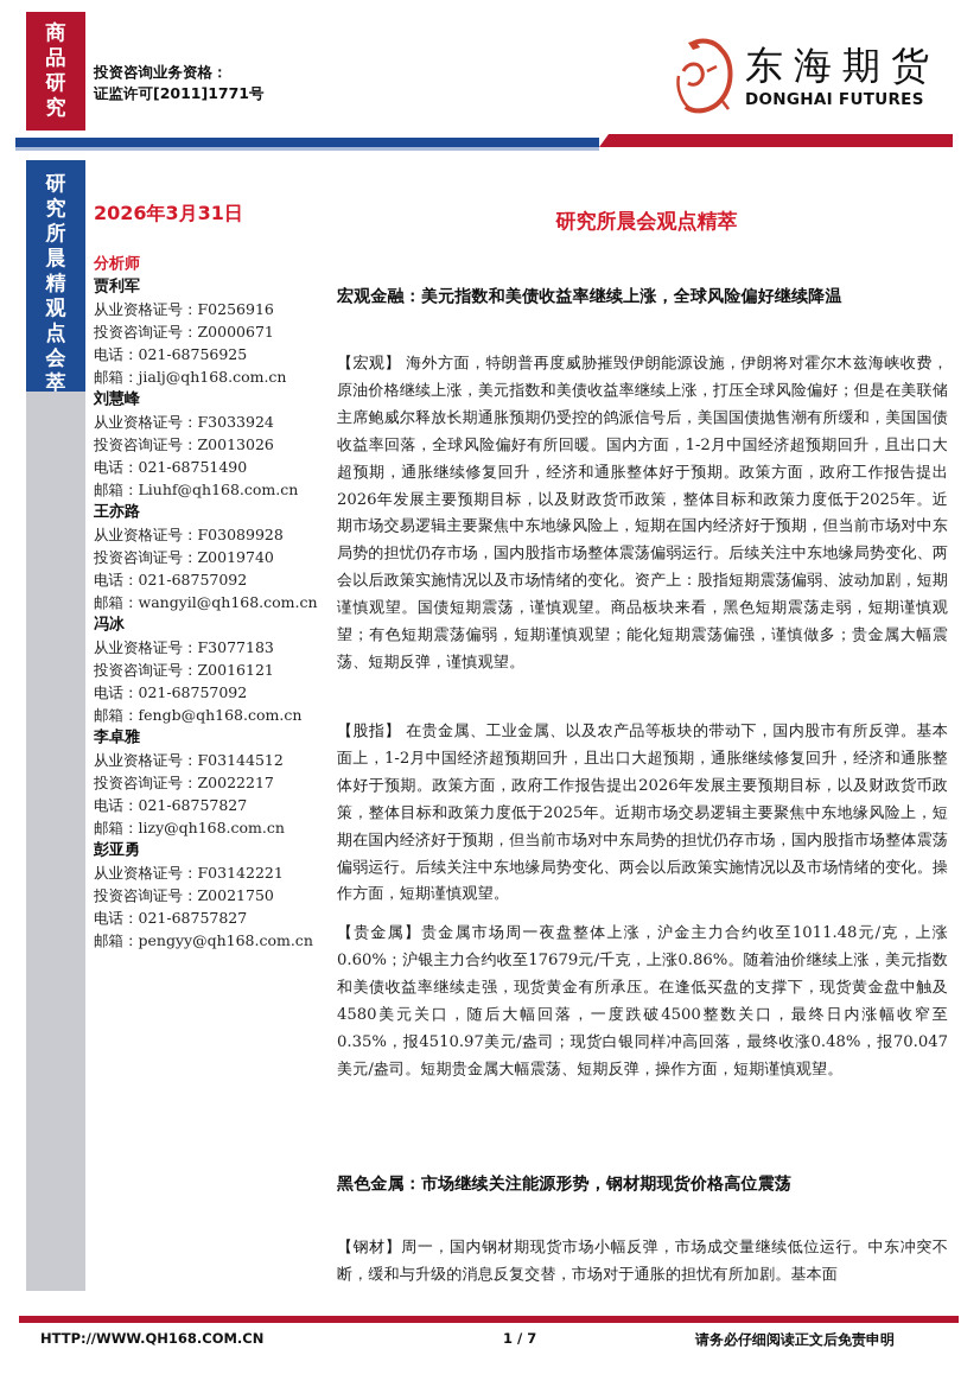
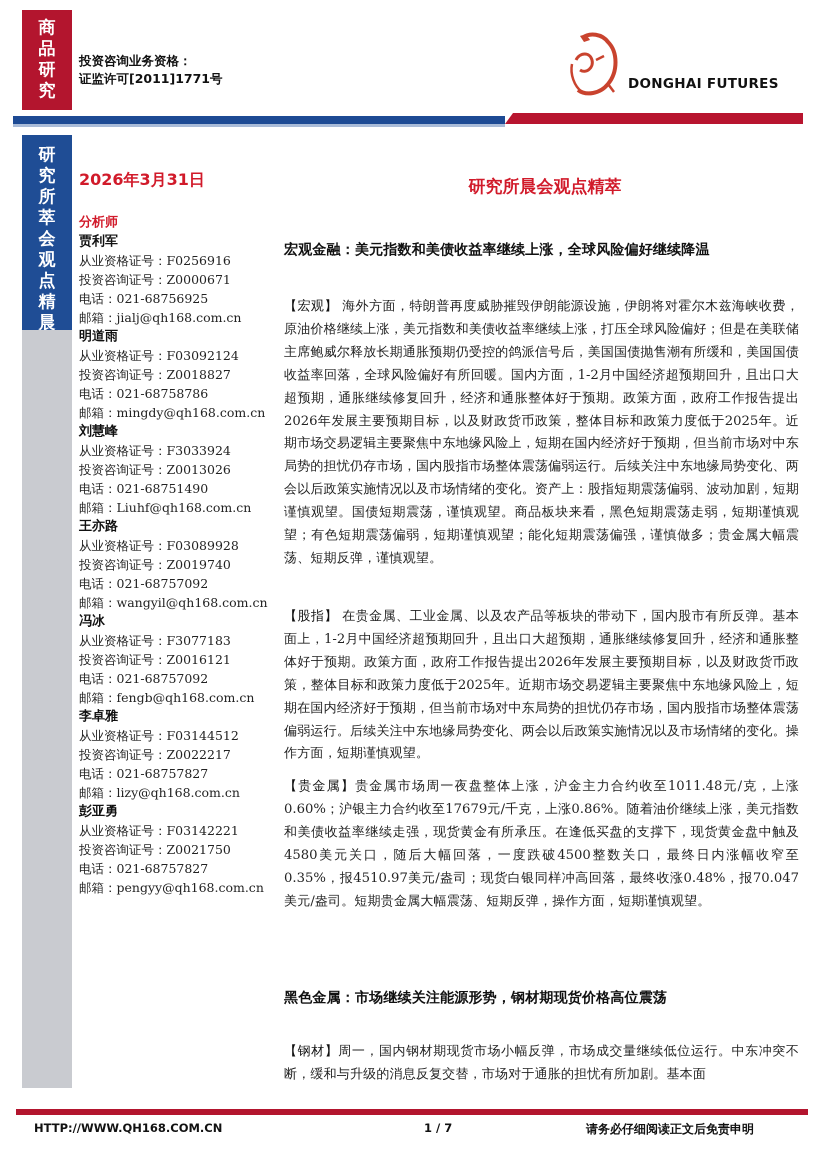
  商
  品
  研
  究
  投资咨询业务资格：
  证监许可[2011]1771号
- 东海期货
  DONGHAI FUTURES
  研
  究
  所
- 晨
+ 萃
- 精
+ 会
  观
  点
- 会
+ 精
- 萃
+ 晨
  2026年3月31日
  分析师
  贾利军
  从业资格证号：F0256916
  投资咨询证号：Z0000671
  电话：021-68756925
  邮箱：jialj@qh168.com.cn
+ 明道雨
+ 从业资格证号：F03092124
+ 投资咨询证号：Z0018827
+ 电话：021-68758786
+ 邮箱：mingdy@qh168.com.cn
  刘慧峰
  从业资格证号：F3033924
  投资咨询证号：Z0013026
  电话：021-68751490
  邮箱：Liuhf@qh168.com.cn
  王亦路
  从业资格证号：F03089928
  投资咨询证号：Z0019740
  电话：021-68757092
  邮箱：wangyil@qh168.com.cn
  冯冰
  从业资格证号：F3077183
  投资咨询证号：Z0016121
  电话：021-68757092
  邮箱：fengb@qh168.com.cn
  李卓雅
  从业资格证号：F03144512
  投资咨询证号：Z0022217
  电话：021-68757827
  邮箱：lizy@qh168.com.cn
  彭亚勇
  从业资格证号：F03142221
  投资咨询证号：Z0021750
  电话：021-68757827
  邮箱：pengyy@qh168.com.cn
  研究所晨会观点精萃
  宏观金融：美元指数和美债收益率继续上涨，全球风险偏好继续降温
  【宏观】 海外方面，特朗普再度威胁摧毁伊朗能源设施，伊朗将对霍尔木兹海峡收费，原油价格继续上涨，美元指数和美债收益率继续上涨，打压全球风险偏好；但是在美联储主席鲍威尔释放长期通胀预期仍受控的鸽派信号后，美国国债抛售潮有所缓和，美国国债收益率回落，全球风险偏好有所回暖。国内方面，1-2月中国经济超预期回升，且出口大超预期，通胀继续修复回升，经济和通胀整体好于预期。政策方面，政府工作报告提出2026年发展主要预期目标，以及财政货币政策，整体目标和政策力度低于2025年。近期市场交易逻辑主要聚焦中东地缘风险上，短期在国内经济好于预期，但当前市场对中东局势的担忧仍存市场，国内股指市场整体震荡偏弱运行。后续关注中东地缘局势变化、两会以后政策实施情况以及市场情绪的变化。资产上：股指短期震荡偏弱、波动加剧，短期谨慎观望。国债短期震荡，谨慎观望。商品板块来看，黑色短期震荡走弱，短期谨慎观望；有色短期震荡偏弱，短期谨慎观望；能化短期震荡偏强，谨慎做多；贵金属大幅震荡、短期反弹，谨慎观望。
  【股指】 在贵金属、工业金属、以及农产品等板块的带动下，国内股市有所反弹。基本面上，1-2月中国经济超预期回升，且出口大超预期，通胀继续修复回升，经济和通胀整体好于预期。政策方面，政府工作报告提出2026年发展主要预期目标，以及财政货币政策，整体目标和政策力度低于2025年。近期市场交易逻辑主要聚焦中东地缘风险上，短期在国内经济好于预期，但当前市场对中东局势的担忧仍存市场，国内股指市场整体震荡偏弱运行。后续关注中东地缘局势变化、两会以后政策实施情况以及市场情绪的变化。操作方面，短期谨慎观望。
  【贵金属】贵金属市场周一夜盘整体上涨，沪金主力合约收至1011.48元/克，上涨0.60%；沪银主力合约收至17679元/千克，上涨0.86%。随着油价继续上涨，美元指数和美债收益率继续走强，现货黄金有所承压。在逢低买盘的支撑下，现货黄金盘中触及4580美元关口，随后大幅回落，一度跌破4500整数关口，最终日内涨幅收窄至0.35%，报4510.97美元/盎司；现货白银同样冲高回落，最终收涨0.48%，报70.047美元/盎司。短期贵金属大幅震荡、短期反弹，操作方面，短期谨慎观望。
  黑色金属：市场继续关注能源形势，钢材期现货价格高位震荡
  【钢材】周一，国内钢材期现货市场小幅反弹，市场成交量继续低位运行。中东冲突不断，缓和与升级的消息反复交替，市场对于通胀的担忧有所加剧。基本面
  HTTP://WWW.QH168.COM.CN
  1 / 7
  请务必仔细阅读正文后免责申明
